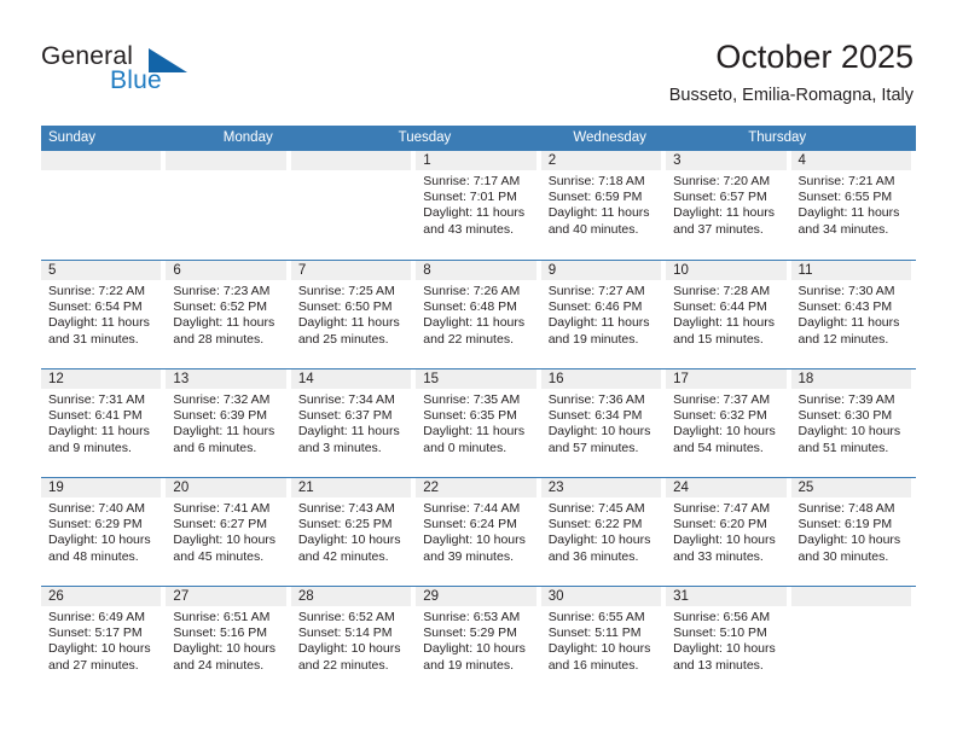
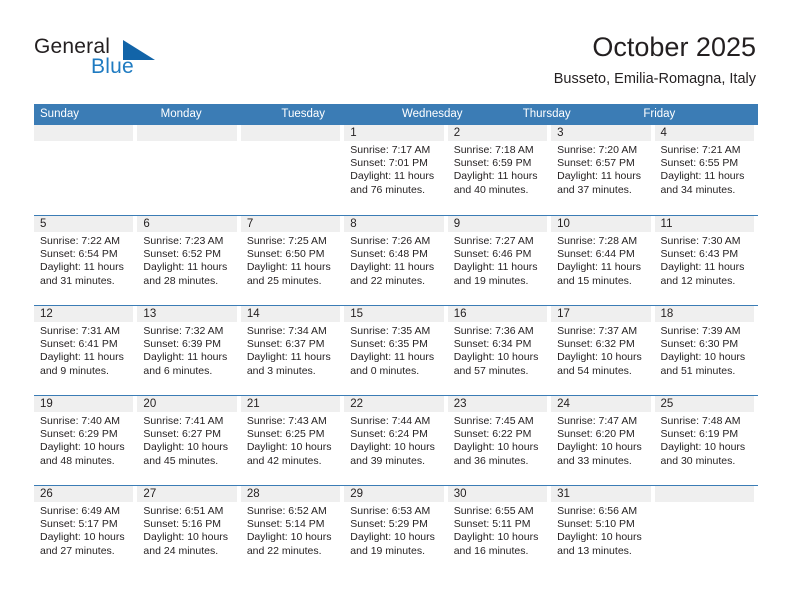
  General
  Blue
  October 2025
  Busseto, Emilia-Romagna, Italy
  Sunday
  Monday
  Tuesday
  Wednesday
  Thursday
+ Friday
  1
  Sunrise: 7:17 AM
  Sunset: 7:01 PM
  Daylight: 11 hours
- and 43 minutes.
+ and 76 minutes.
  2
  Sunrise: 7:18 AM
  Sunset: 6:59 PM
  Daylight: 11 hours
  and 40 minutes.
  3
  Sunrise: 7:20 AM
  Sunset: 6:57 PM
  Daylight: 11 hours
  and 37 minutes.
  4
  Sunrise: 7:21 AM
  Sunset: 6:55 PM
  Daylight: 11 hours
  and 34 minutes.
  5
  Sunrise: 7:22 AM
  Sunset: 6:54 PM
  Daylight: 11 hours
  and 31 minutes.
  6
  Sunrise: 7:23 AM
  Sunset: 6:52 PM
  Daylight: 11 hours
  and 28 minutes.
  7
  Sunrise: 7:25 AM
  Sunset: 6:50 PM
  Daylight: 11 hours
  and 25 minutes.
  8
  Sunrise: 7:26 AM
  Sunset: 6:48 PM
  Daylight: 11 hours
  and 22 minutes.
  9
  Sunrise: 7:27 AM
  Sunset: 6:46 PM
  Daylight: 11 hours
  and 19 minutes.
  10
  Sunrise: 7:28 AM
  Sunset: 6:44 PM
  Daylight: 11 hours
  and 15 minutes.
  11
  Sunrise: 7:30 AM
  Sunset: 6:43 PM
  Daylight: 11 hours
  and 12 minutes.
  12
  Sunrise: 7:31 AM
  Sunset: 6:41 PM
  Daylight: 11 hours
  and 9 minutes.
  13
  Sunrise: 7:32 AM
  Sunset: 6:39 PM
  Daylight: 11 hours
  and 6 minutes.
  14
  Sunrise: 7:34 AM
  Sunset: 6:37 PM
  Daylight: 11 hours
  and 3 minutes.
  15
  Sunrise: 7:35 AM
  Sunset: 6:35 PM
  Daylight: 11 hours
  and 0 minutes.
  16
  Sunrise: 7:36 AM
  Sunset: 6:34 PM
  Daylight: 10 hours
  and 57 minutes.
  17
  Sunrise: 7:37 AM
  Sunset: 6:32 PM
  Daylight: 10 hours
  and 54 minutes.
  18
  Sunrise: 7:39 AM
  Sunset: 6:30 PM
  Daylight: 10 hours
  and 51 minutes.
  19
  Sunrise: 7:40 AM
  Sunset: 6:29 PM
  Daylight: 10 hours
  and 48 minutes.
  20
  Sunrise: 7:41 AM
  Sunset: 6:27 PM
  Daylight: 10 hours
  and 45 minutes.
  21
  Sunrise: 7:43 AM
  Sunset: 6:25 PM
  Daylight: 10 hours
  and 42 minutes.
  22
  Sunrise: 7:44 AM
  Sunset: 6:24 PM
  Daylight: 10 hours
  and 39 minutes.
  23
  Sunrise: 7:45 AM
  Sunset: 6:22 PM
  Daylight: 10 hours
  and 36 minutes.
  24
  Sunrise: 7:47 AM
  Sunset: 6:20 PM
  Daylight: 10 hours
  and 33 minutes.
  25
  Sunrise: 7:48 AM
  Sunset: 6:19 PM
  Daylight: 10 hours
  and 30 minutes.
  26
  Sunrise: 6:49 AM
  Sunset: 5:17 PM
  Daylight: 10 hours
  and 27 minutes.
  27
  Sunrise: 6:51 AM
  Sunset: 5:16 PM
  Daylight: 10 hours
  and 24 minutes.
  28
  Sunrise: 6:52 AM
  Sunset: 5:14 PM
  Daylight: 10 hours
  and 22 minutes.
  29
  Sunrise: 6:53 AM
  Sunset: 5:29 PM
  Daylight: 10 hours
  and 19 minutes.
  30
  Sunrise: 6:55 AM
  Sunset: 5:11 PM
  Daylight: 10 hours
  and 16 minutes.
  31
  Sunrise: 6:56 AM
  Sunset: 5:10 PM
  Daylight: 10 hours
  and 13 minutes.
